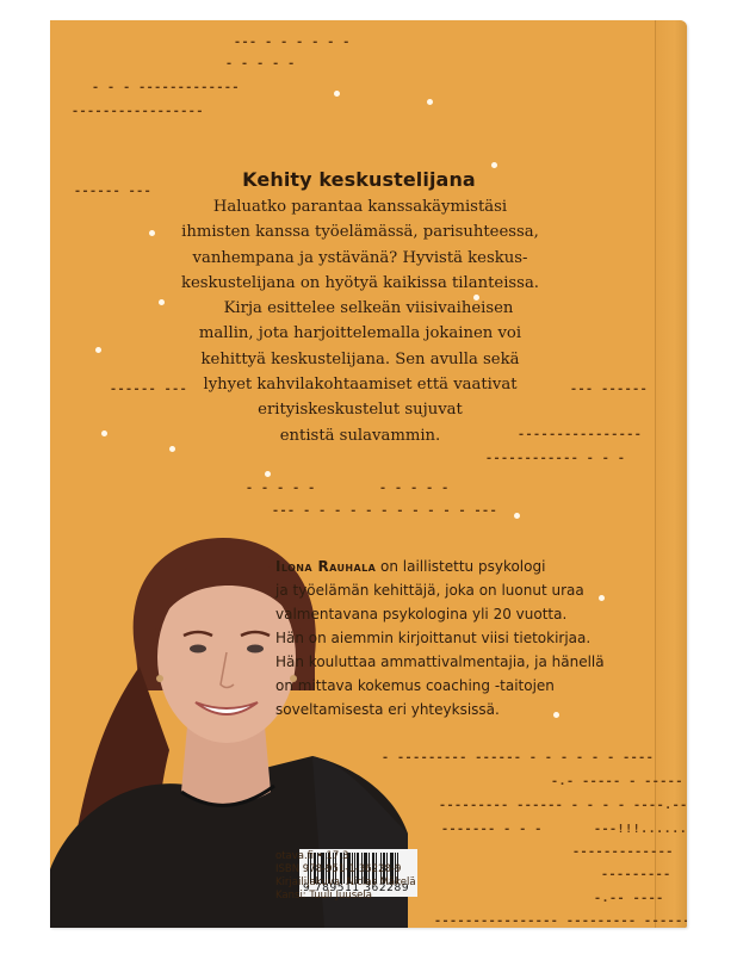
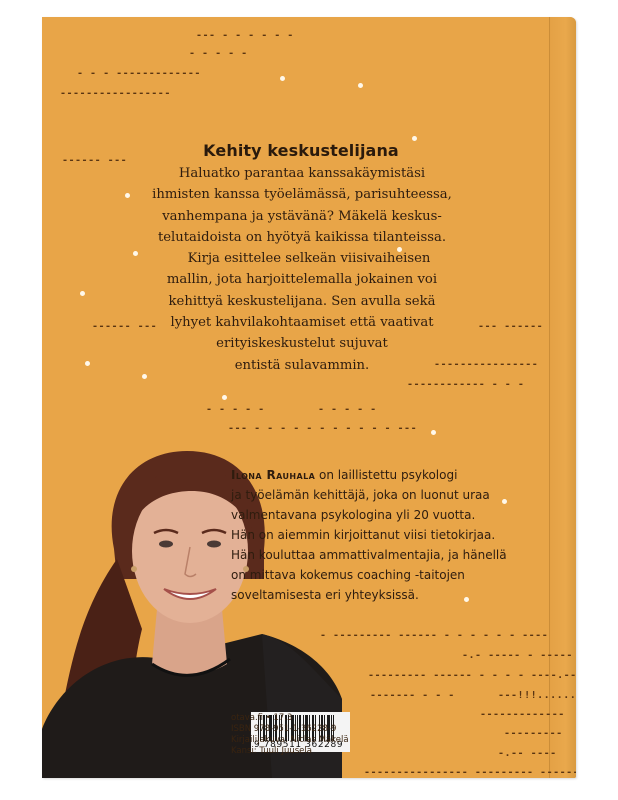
  --- - - - - - -
  - - - - -
  - - - -------------
  -----------------
  ------ ---
  ------ ---
  --- ------
  ----------------
  ------------ - - -
  - - - - -
  - - - - -
  --- - - - - - - - - - - - ---
  - --------- ------ - - - - - - ----
  -.- ----- - -----
  --------- ------ - - - - ----.--
  ------- - - -
  ---!!!......
  -------------
  ---------
  -.-- ----
  ---------------- --------- ------
  Kehity keskustelijana
  Haluatko parantaa kanssakäymistäsi
  ihmisten kanssa työelämässä, parisuhteessa,
- vanhempana ja ystävänä? Hyvistä keskus-
+ vanhempana ja ystävänä? Mäkelä keskus-
- keskustelijana on hyötyä kaikissa tilanteissa.
+ telutaidoista on hyötyä kaikissa tilanteissa.
  Kirja esittelee selkeän viisivaiheisen
  mallin, jota harjoittelemalla jokainen voi
  kehittyä keskustelijana. Sen avulla sekä
  lyhyet kahvilakohtaamiset että vaativat
  erityiskeskustelut sujuvat
  entistä sulavammin.
  Ilona Rauhala on laillistettu psykologi
  ja työelämän kehittäjä, joka on luonut uraa
  valmentavana psykologina yli 20 vuotta.
  Hän on aiemmin kirjoittanut viisi tietokirjaa.
  Hän kouluttaa ammattivalmentajia, ja hänellä
  on mittava kokemus coaching -taitojen
  soveltamisesta eri yhteyksissä.
  9 789511 362289
  otava.fi • 17.3
  ISBN 978-951-1-36228-9
  Kirjailijakuva: Niclas Mäkelä
  Kansi: Tuuli Juusela
